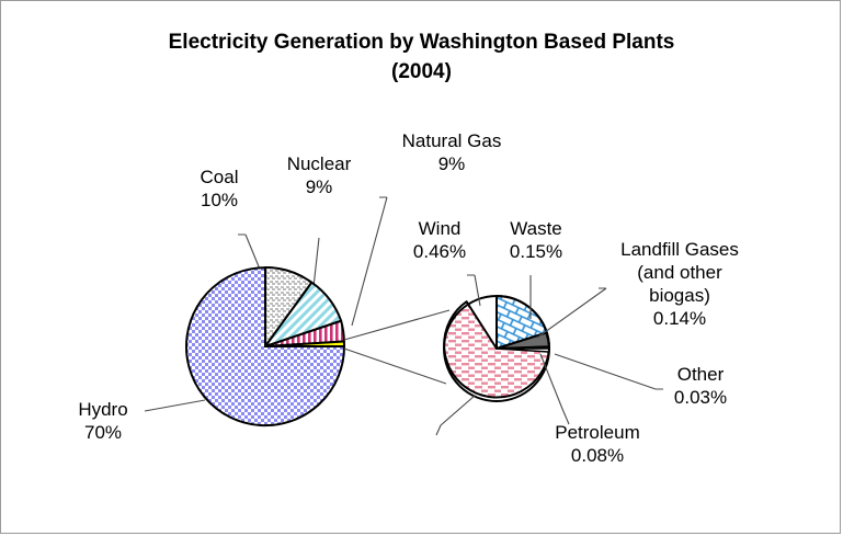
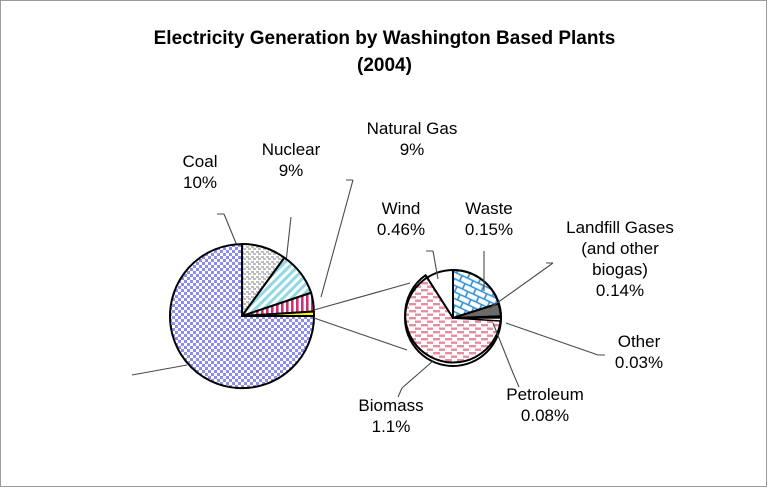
  Electricity Generation by Washington Based Plants
  (2004)
  Coal
  10%
  Nuclear
  9%
  Natural Gas
  9%
- Hydro
- 70%
  Wind
  0.46%
  Waste
  0.15%
  Landfill Gases
  (and other
  biogas)
  0.14%
  Other
  0.03%
+ Biomass
+ 1.1%
  Petroleum
  0.08%
